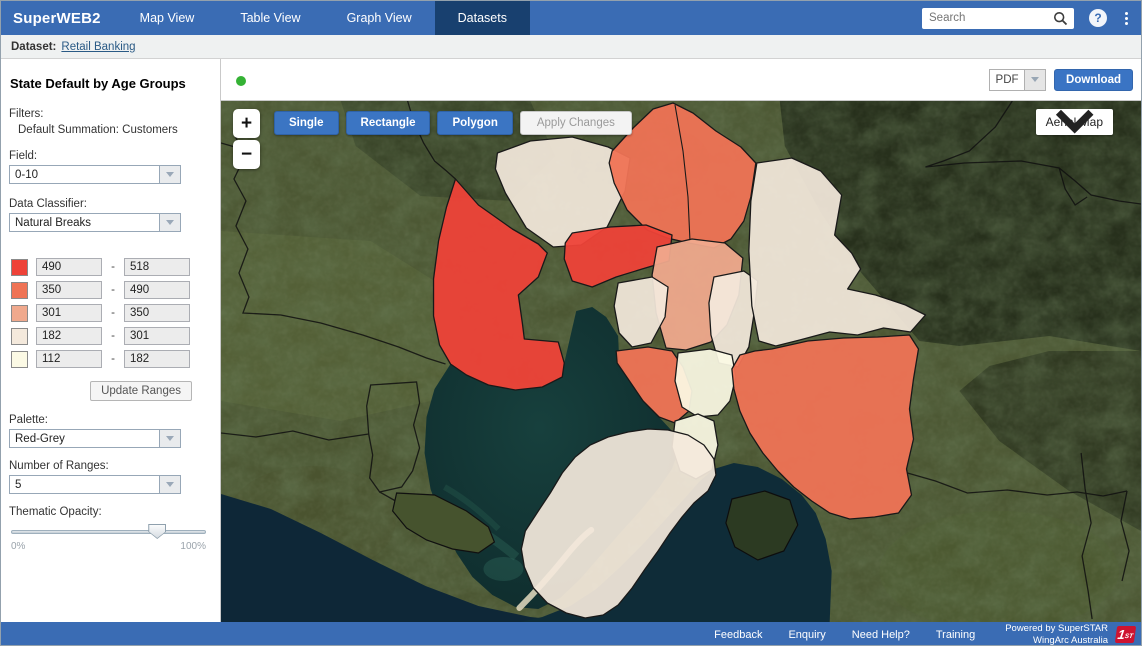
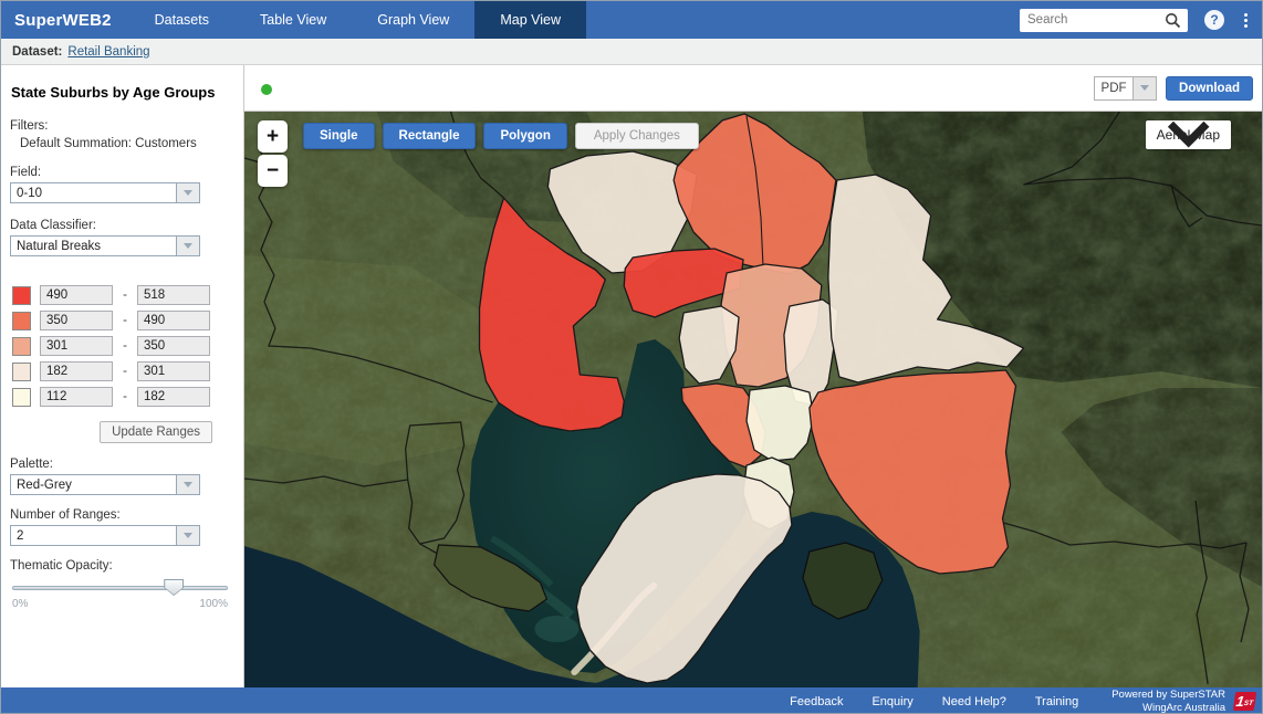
  SuperWEB2
- Map View
+ Datasets
  Table View
  Graph View
- Datasets
+ Map View
  Search
  ?
  Dataset:
  Retail Banking
- State Default by Age Groups
+ State Suburbs by Age Groups
  Filters:
  Default Summation: Customers
  Field:
  0-10
  Data Classifier:
  Natural Breaks
  490
  -
  518
  350
  -
  490
  301
  -
  350
  182
  -
  301
  112
  -
  182
  Update Ranges
  Palette:
  Red-Grey
  Number of Ranges:
- 5
+ 2
  Thematic Opacity:
  0%
  100%
  PDF
  Download
  +
  −
  Single
  Rectangle
  Polygon
  Apply Changes
  Feedback
  Enquiry
  Need Help?
  Training
  Powered by SuperSTAR
  WingArc Australia
